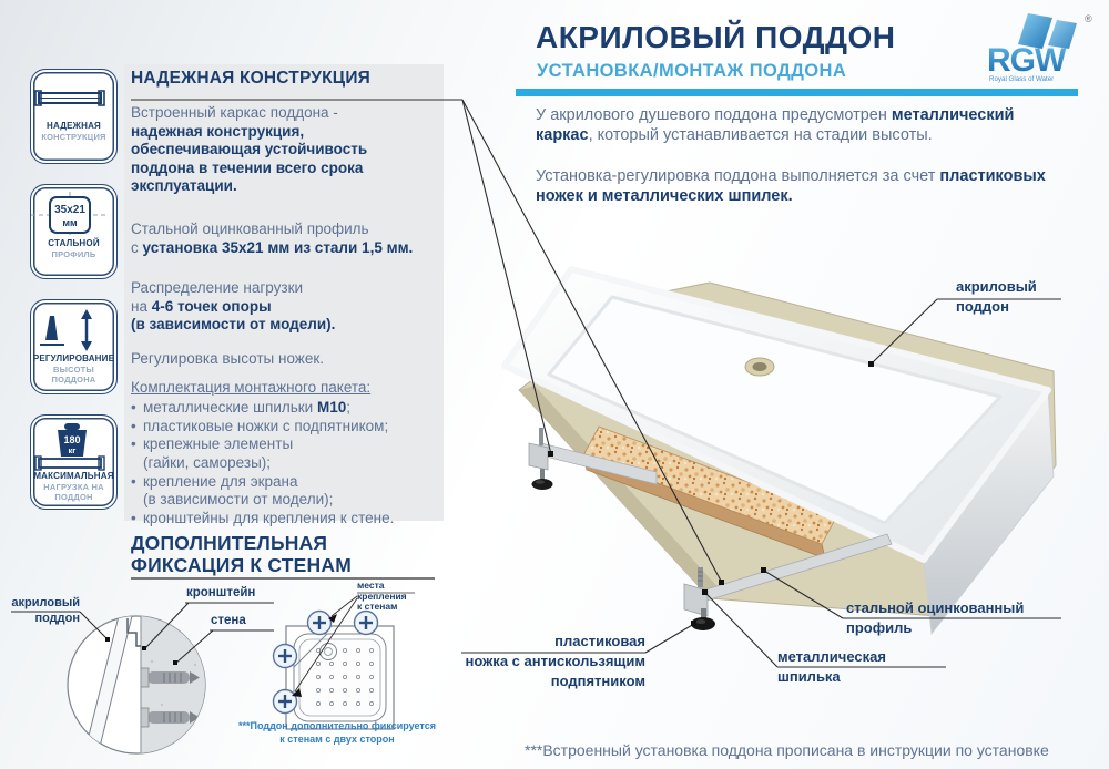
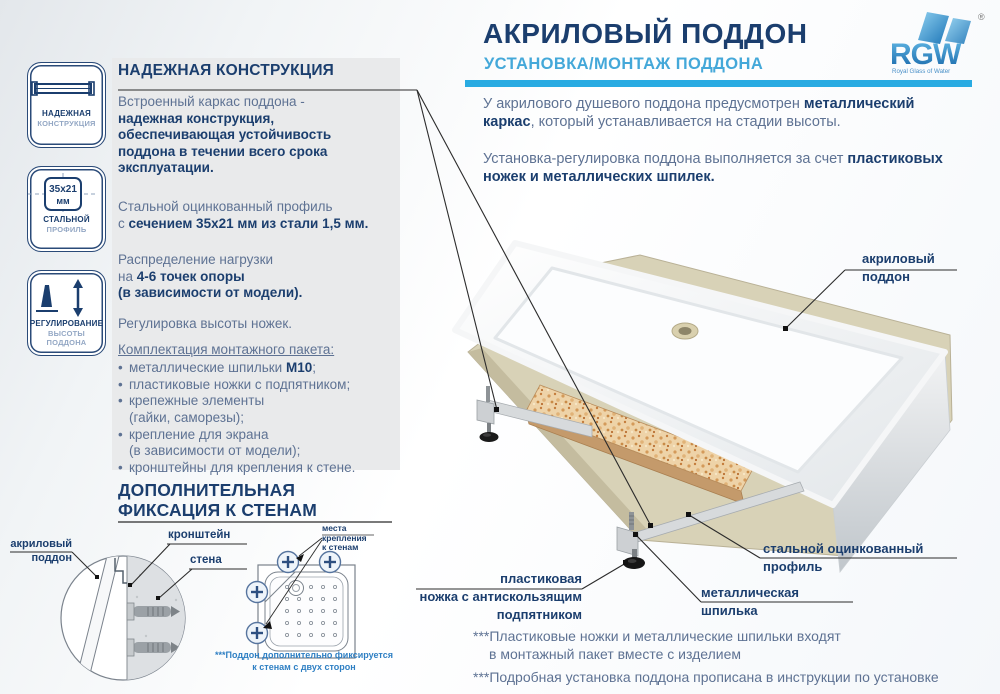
  АКРИЛОВЫЙ ПОДДОН
  УСТАНОВКА/МОНТАЖ ПОДДОНА
  RGW
  ®
  У акрилового душевого поддона предусмотрен металлический
  каркас, который устанавливается на стадии высоты.
  Установка-регулировка поддона выполняется за счет пластиковых
  ножек и металлических шпилек.
  НАДЕЖНАЯ
  КОНСТРУКЦИЯ
  35х21
  мм
  СТАЛЬНОЙ
  ПРОФИЛЬ
  РЕГУЛИРОВАНИЕ
  ВЫСОТЫ ПОДДОНА
- 180
- кг
- МАКСИМАЛЬНАЯ
- НАГРУЗКА НА ПОДДОН
  НАДЕЖНАЯ КОНСТРУКЦИЯ
  Встроенный каркас поддона -
  надежная конструкция,
  обеспечивающая устойчивость
  поддона в течении всего срока
  эксплуатации.
  Стальной оцинкованный профиль
- с установка 35х21 мм из стали 1,5 мм.
+ с сечением 35х21 мм из стали 1,5 мм.
  Распределение нагрузки
  на 4-6 точек опоры
  (в зависимости от модели).
  Регулировка высоты ножек.
  Комплектация монтажного пакета:
  •
  металлические шпильки М10;
  •
  пластиковые ножки с подпятником;
  •
  крепежные элементы
  (гайки, саморезы);
  •
  крепление для экрана
  (в зависимости от модели);
  •
  кронштейны для крепления к стене.
  ДОПОЛНИТЕЛЬНАЯ
  ФИКСАЦИЯ К СТЕНАМ
  акриловый
  поддон
  кронштейн
  стена
  места
  крепления
  к стенам
  ***Поддон дополнительно фиксируется
  к стенам с двух сторон
  акриловый
  поддон
  стальной оцинкованный
  профиль
  металлическая
  шпилька
  пластиковая
  ножка с антискользящим
  подпятником
+ ***Пластиковые ножки и металлические шпильки входят
+ в монтажный пакет вместе с изделием
- ***Встроенный установка поддона прописана в инструкции по установке
+ ***Подробная установка поддона прописана в инструкции по установке
